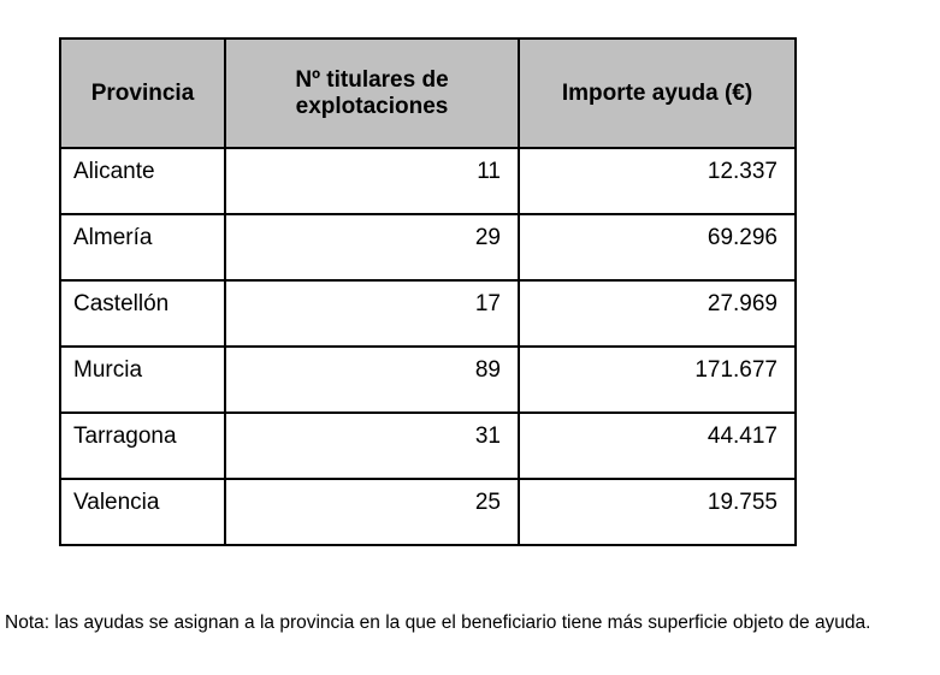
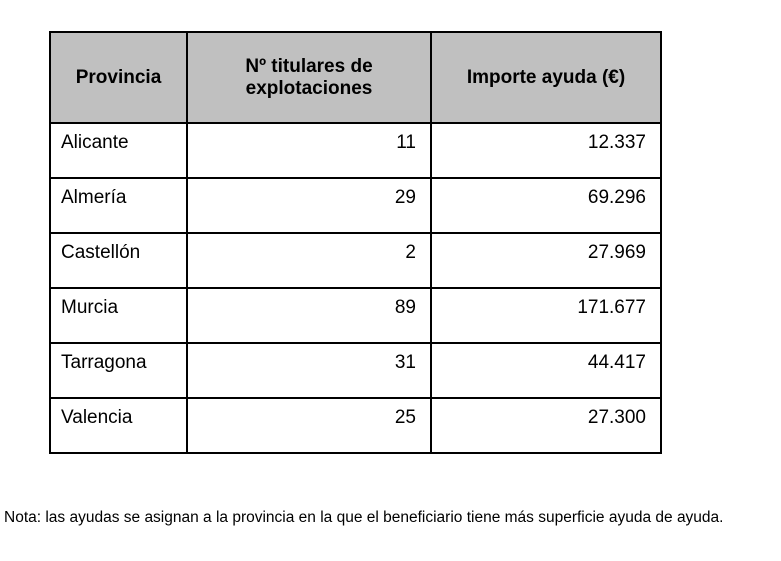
  Provincia	Nº titulares de explotaciones	Importe ayuda (€)
  Alicante	11	12.337
  Almería	29	69.296
- Castellón	17	27.969
+ Castellón	2	27.969
  Murcia	89	171.677
  Tarragona	31	44.417
- Valencia	25	19.755
+ Valencia	25	27.300
- Nota: las ayudas se asignan a la provincia en la que el beneficiario tiene más superficie objeto de ayuda.
+ Nota: las ayudas se asignan a la provincia en la que el beneficiario tiene más superficie ayuda de ayuda.
